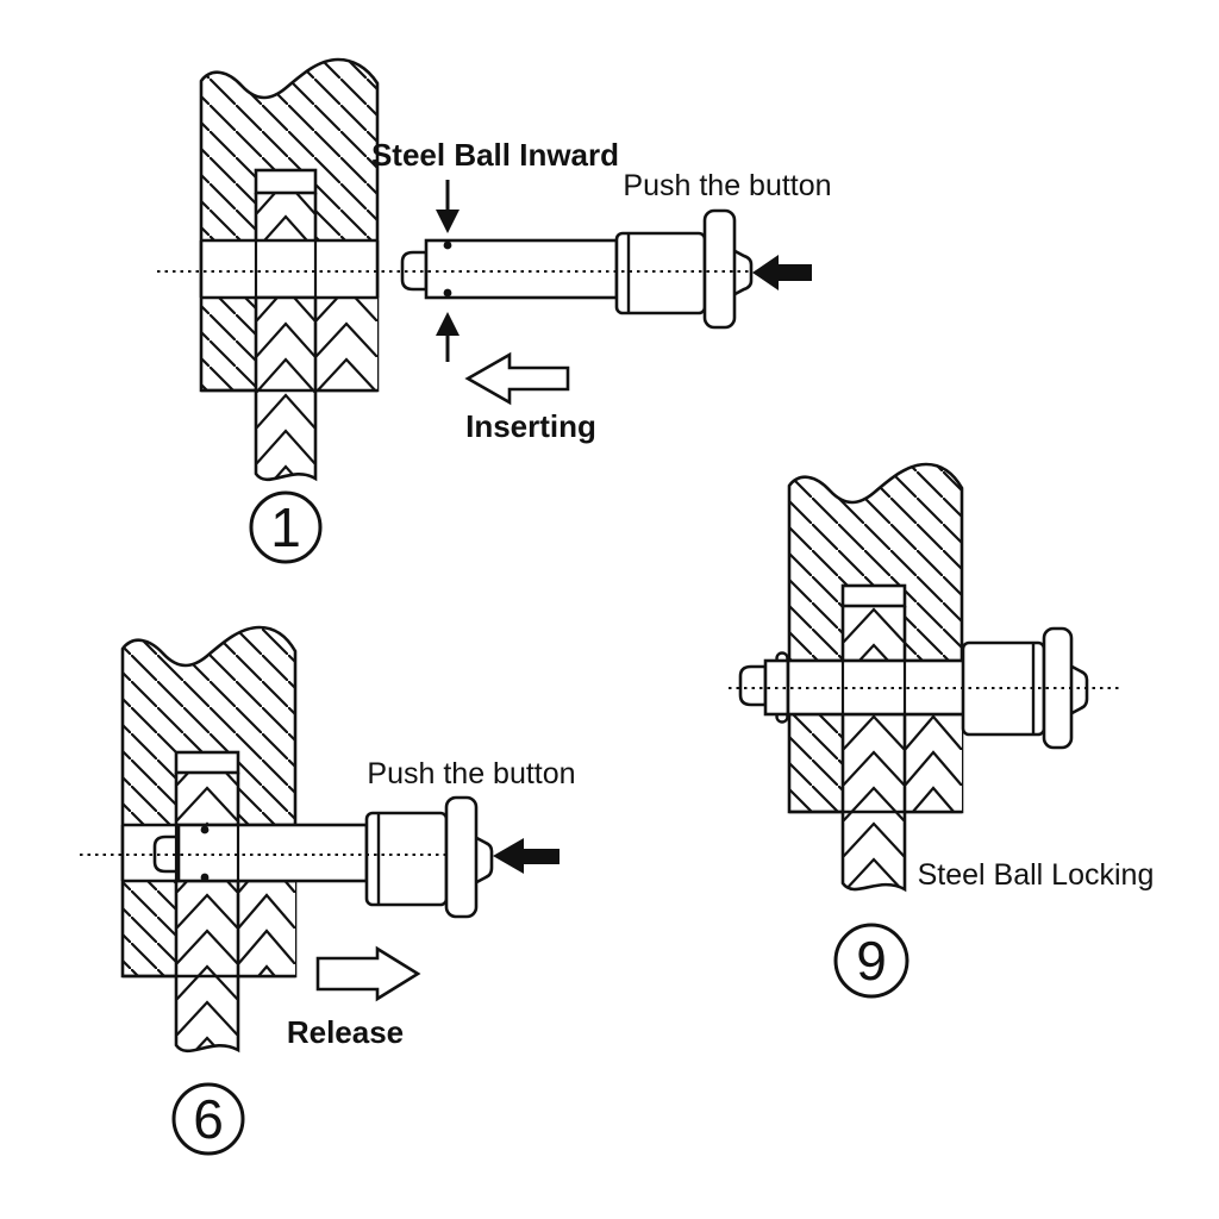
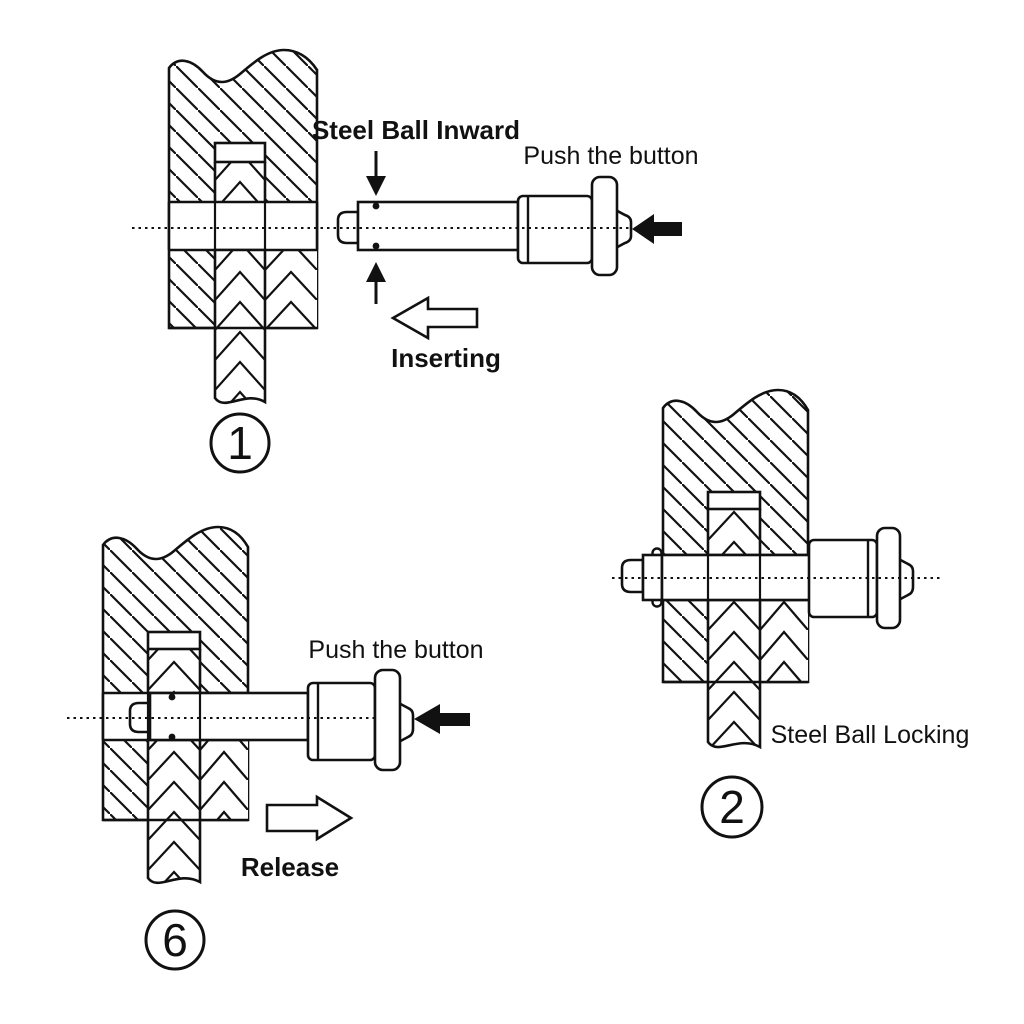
  Steel Ball Inward
  Push the button
  Inserting
  1
  Steel Ball Locking
- 9
+ 2
  Push the button
  Release
  6
